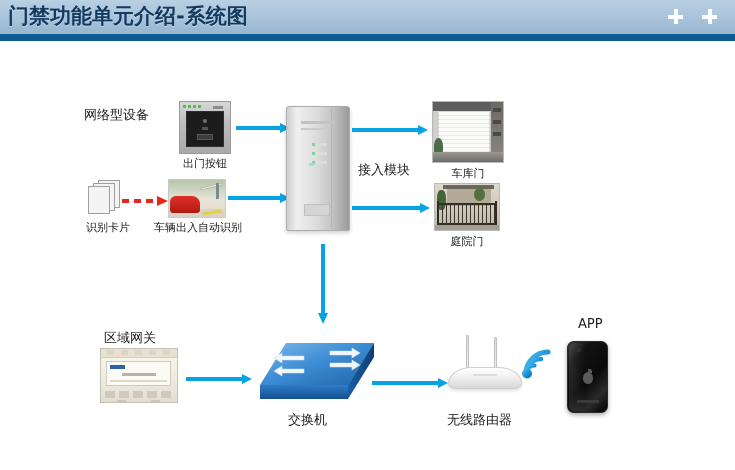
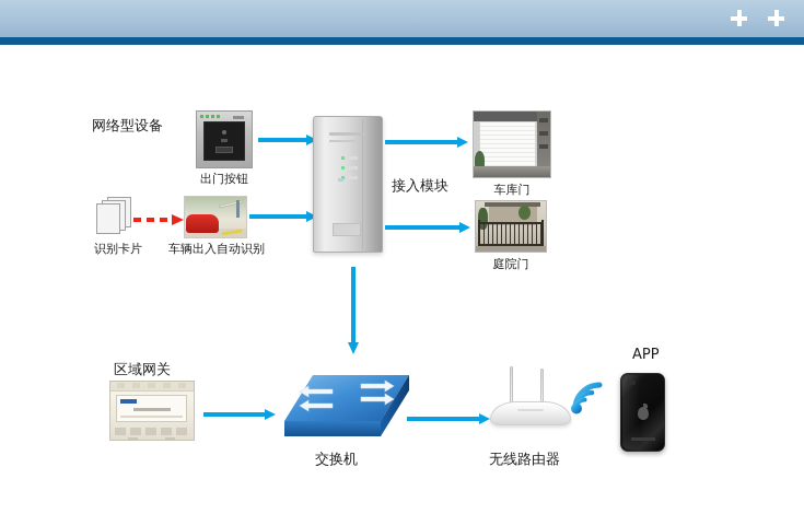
- 门禁功能单元介绍-系统图
  网络型设备
  出门按钮
  识别卡片
  车辆出入自动识别
  接入模块
  车库门
  庭院门
  区域网关
  交换机
  无线路由器
  APP
